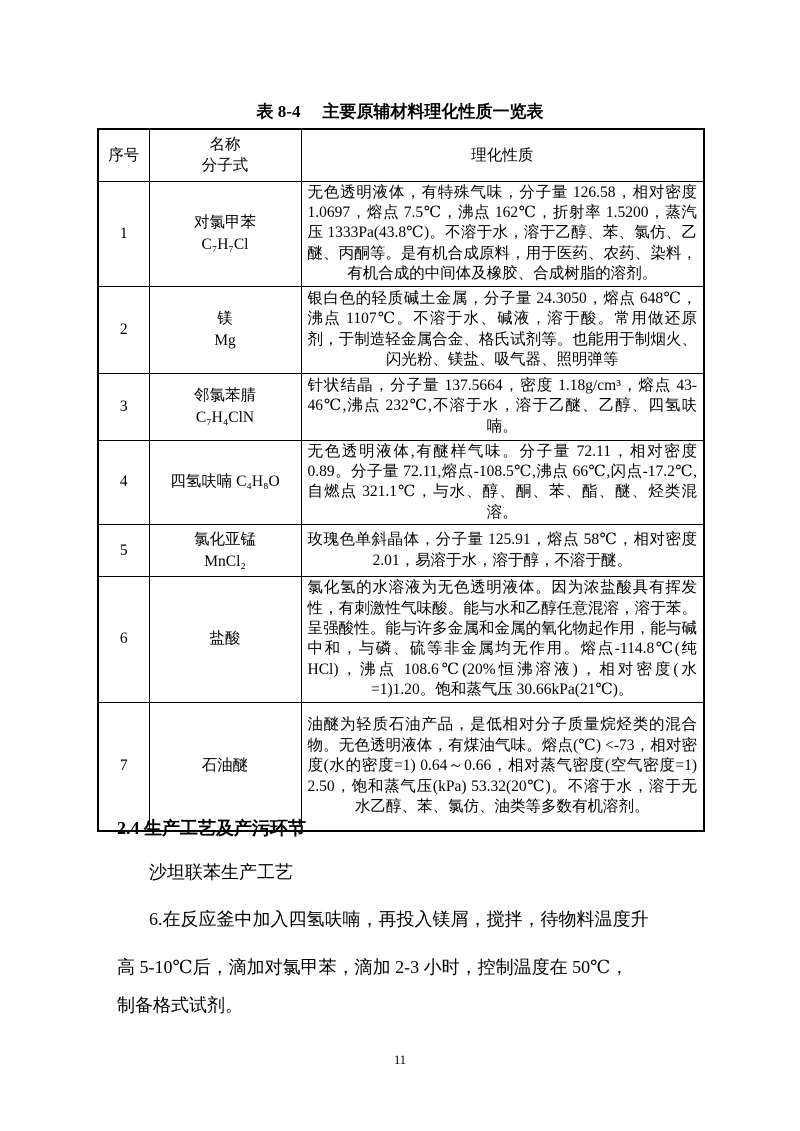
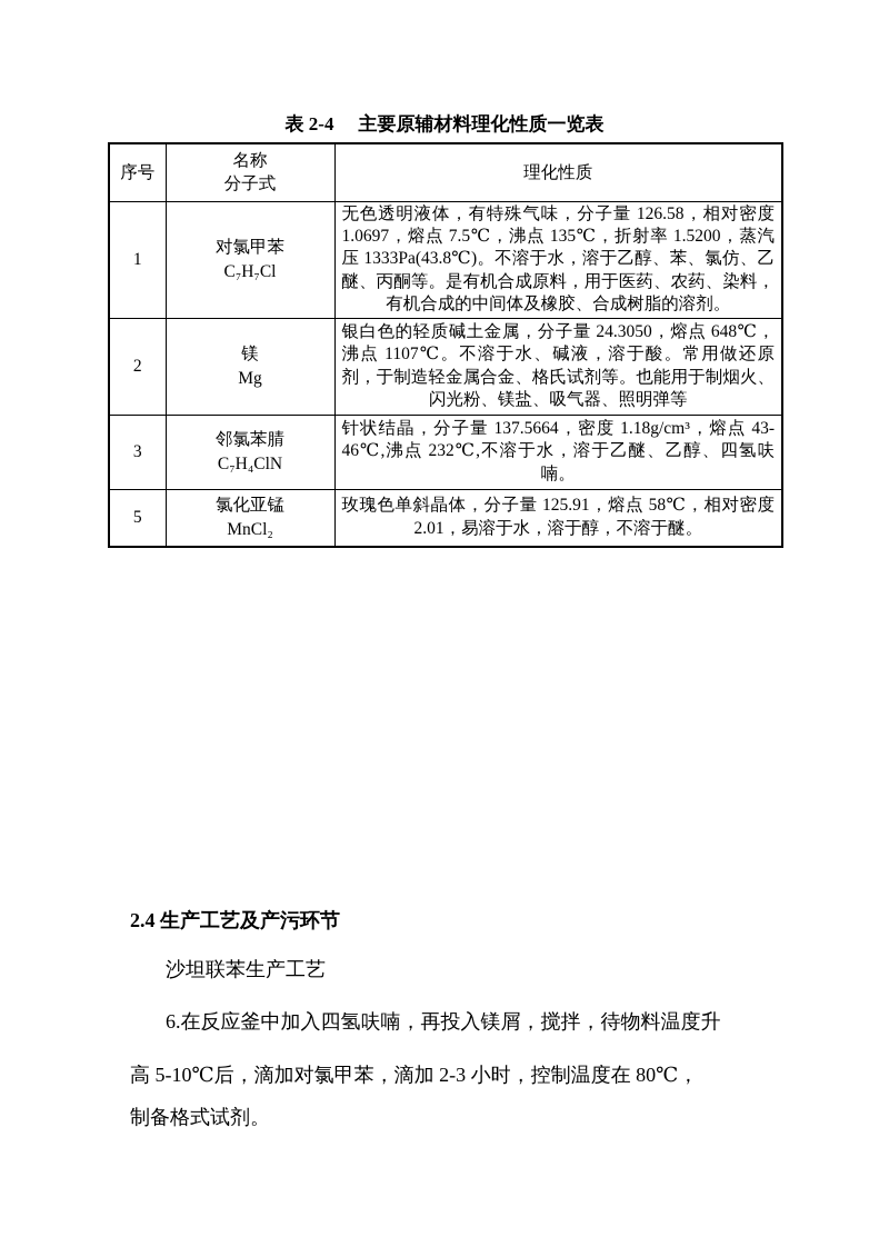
- 表 8-4 主要原辅材料理化性质一览表
+ 表 2-4 主要原辅材料理化性质一览表
  序号	名称 分子式	理化性质
- 1	对氯甲苯C₇H₇Cl	无色透明液体，有特殊气味，分子量 126.58，相对密度 1.0697，熔点 7.5℃，沸点 162℃，折射率 1.5200，蒸汽压 1333Pa(43.8℃)。不溶于水，溶于乙醇、苯、氯仿、乙醚、丙酮等。是有机合成原料，用于医药、农药、染料，有机合成的中间体及橡胶、合成树脂的溶剂。
+ 1	对氯甲苯C₇H₇Cl	无色透明液体，有特殊气味，分子量 126.58，相对密度 1.0697，熔点 7.5℃，沸点 135℃，折射率 1.5200，蒸汽压 1333Pa(43.8℃)。不溶于水，溶于乙醇、苯、氯仿、乙醚、丙酮等。是有机合成原料，用于医药、农药、染料，有机合成的中间体及橡胶、合成树脂的溶剂。
  2	镁Mg	银白色的轻质碱土金属，分子量 24.3050，熔点 648℃，沸点 1107℃。不溶于水、碱液，溶于酸。常用做还原剂，于制造轻金属合金、格氏试剂等。也能用于制烟火、闪光粉、镁盐、吸气器、照明弹等
  3	邻氯苯腈C₇H₄ClN	针状结晶，分子量 137.5664，密度 1.18g/cm³，熔点 43-46℃,沸点 232℃,不溶于水，溶于乙醚、乙醇、四氢呋喃。
- 4	四氢呋喃 C₄H₈O	无色透明液体,有醚样气味。分子量 72.11，相对密度 0.89。分子量 72.11,熔点-108.5℃,沸点 66℃,闪点-17.2℃,自燃点 321.1℃，与水、醇、酮、苯、酯、醚、烃类混溶。
  5	氯化亚锰MnCl₂	玫瑰色单斜晶体，分子量 125.91，熔点 58℃，相对密度 2.01，易溶于水，溶于醇，不溶于醚。
- 6	盐酸	氯化氢的水溶液为无色透明液体。因为浓盐酸具有挥发性，有刺激性气味酸。能与水和乙醇任意混溶，溶于苯。呈强酸性。能与许多金属和金属的氧化物起作用，能与碱中和，与磷、硫等非金属均无作用。熔点-114.8℃(纯 HCl)，沸点 108.6℃(20%恒沸溶液)，相对密度(水=1)1.20。饱和蒸气压 30.66kPa(21℃)。
- 7	石油醚	油醚为轻质石油产品，是低相对分子质量烷烃类的混合物。无色透明液体，有煤油气味。熔点(℃) <-73，相对密度(水的密度=1) 0.64～0.66，相对蒸气密度(空气密度=1) 2.50，饱和蒸气压(kPa) 53.32(20℃)。不溶于水，溶于无水乙醇、苯、氯仿、油类等多数有机溶剂。
  2.4 生产工艺及产污环节
  沙坦联苯生产工艺
  6.在反应釜中加入四氢呋喃，再投入镁屑，搅拌，待物料温度升
- 高 5-10℃后，滴加对氯甲苯，滴加 2-3 小时，控制温度在 50℃，
+ 高 5-10℃后，滴加对氯甲苯，滴加 2-3 小时，控制温度在 80℃，
  制备格式试剂。
- 11
